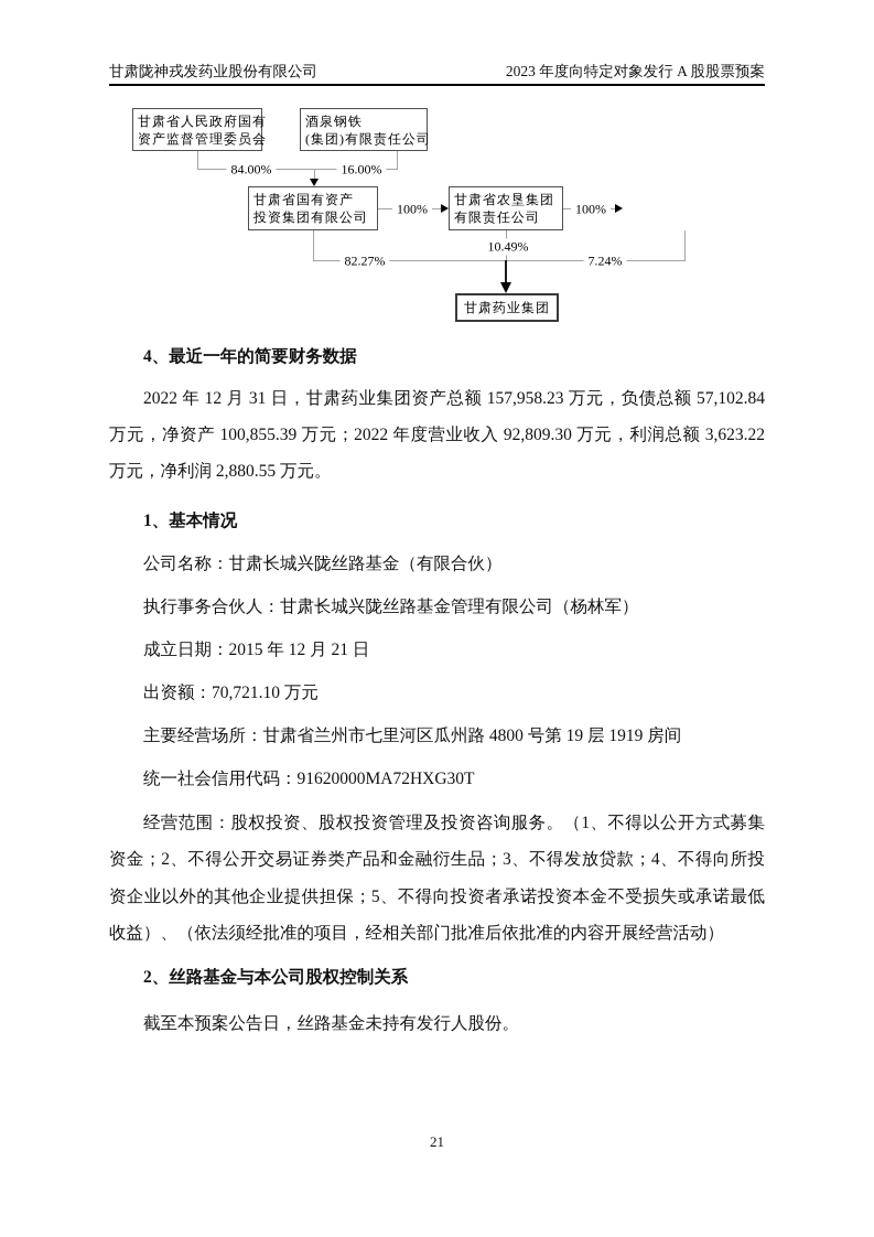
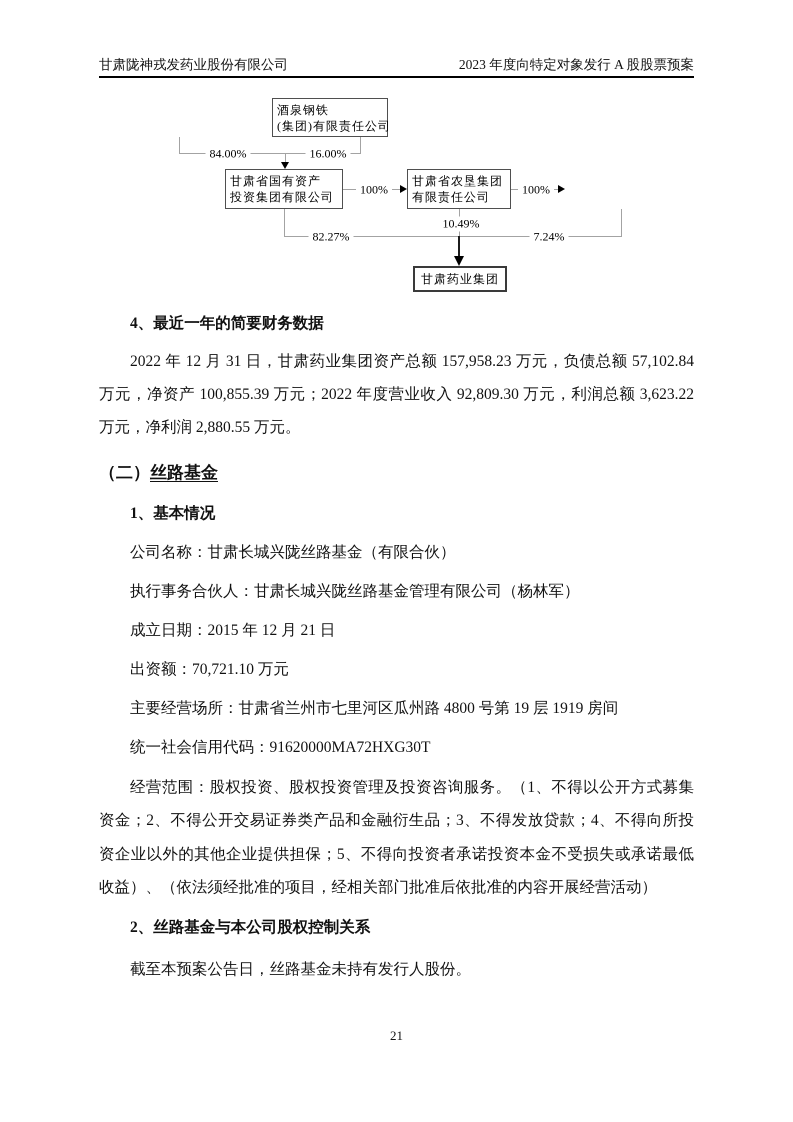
  甘肃陇神戎发药业股份有限公司
  2023 年度向特定对象发行 A 股股票预案
  84.00%
  16.00%
  100%
  100%
  82.27%
  10.49%
  7.24%
- 甘肃省人民政府国有
- 资产监督管理委员会
  酒泉钢铁
  (集团)有限责任公司
  甘肃省国有资产
  投资集团有限公司
  甘肃省农垦集团
  有限责任公司
  甘肃药业集团
  4、最近一年的简要财务数据
  2022 年 12 月 31 日，甘肃药业集团资产总额 157,958.23 万元，负债总额 57,102.84 万元，净资产 100,855.39 万元；2022 年度营业收入 92,809.30 万元，利润总额 3,623.22 万元，净利润 2,880.55 万元。
+ （二）丝路基金
  1、基本情况
  公司名称：甘肃长城兴陇丝路基金（有限合伙）
  执行事务合伙人：甘肃长城兴陇丝路基金管理有限公司（杨林军）
  成立日期：2015 年 12 月 21 日
  出资额：70,721.10 万元
  主要经营场所：甘肃省兰州市七里河区瓜州路 4800 号第 19 层 1919 房间
  统一社会信用代码：91620000MA72HXG30T
  经营范围：股权投资、股权投资管理及投资咨询服务。（1、不得以公开方式募集资金；2、不得公开交易证券类产品和金融衍生品；3、不得发放贷款；4、不得向所投资企业以外的其他企业提供担保；5、不得向投资者承诺投资本金不受损失或承诺最低收益）、（依法须经批准的项目，经相关部门批准后依批准的内容开展经营活动）
  2、丝路基金与本公司股权控制关系
  截至本预案公告日，丝路基金未持有发行人股份。
  21
